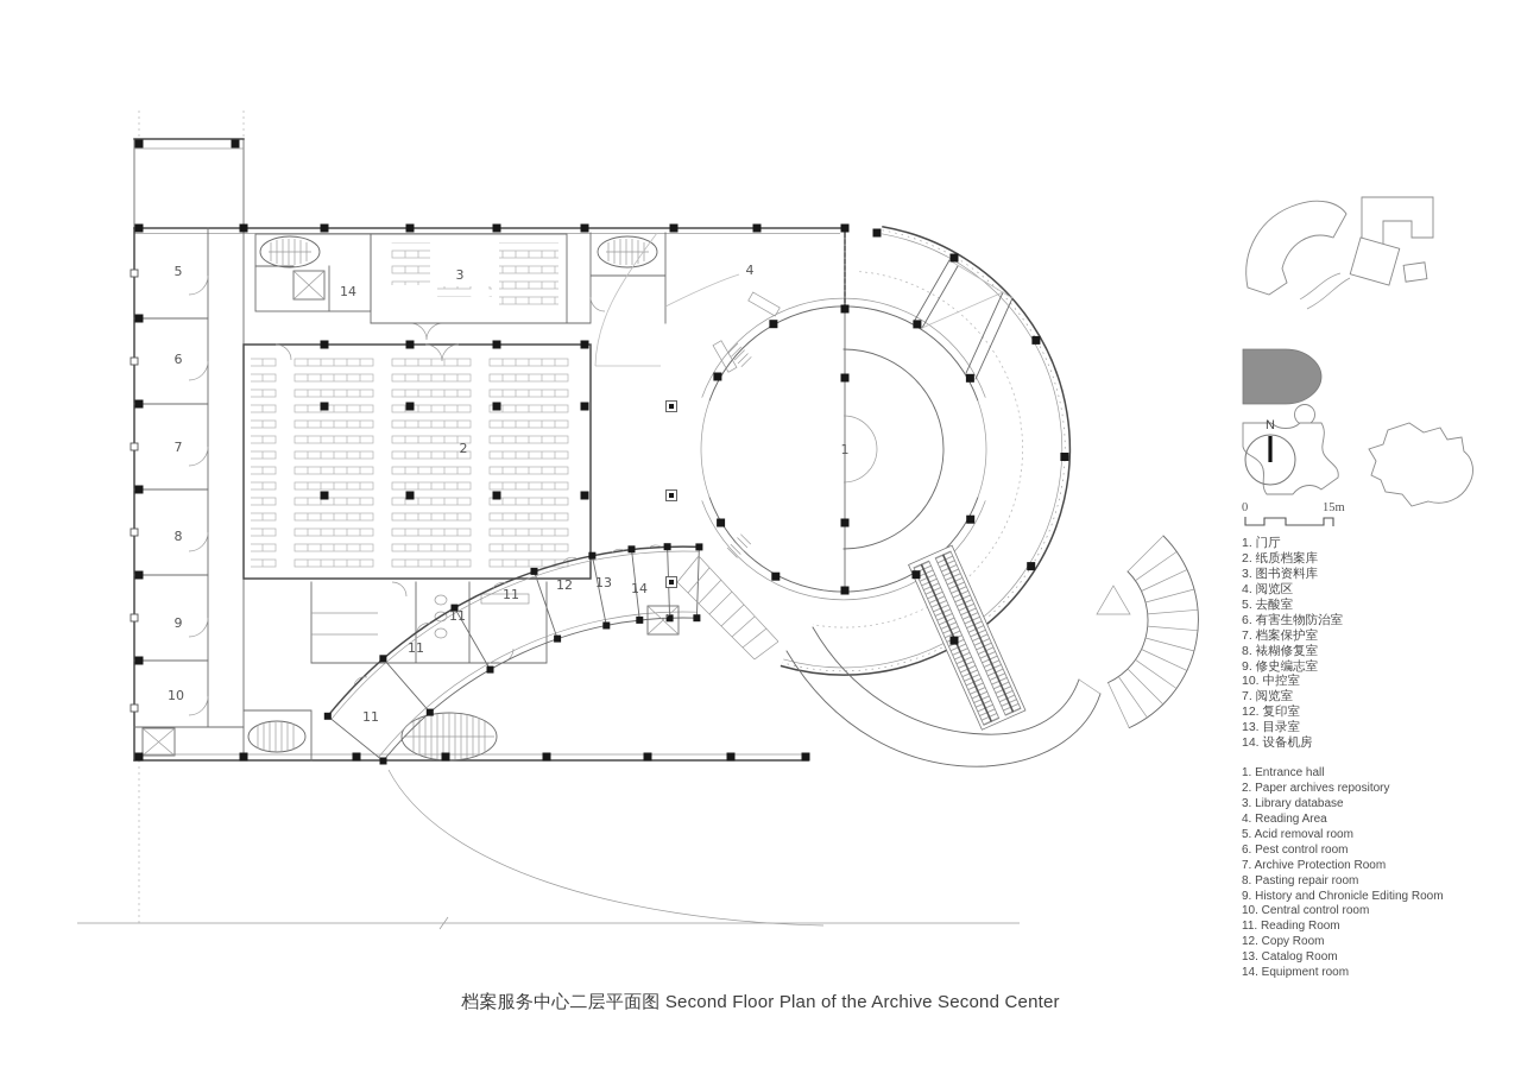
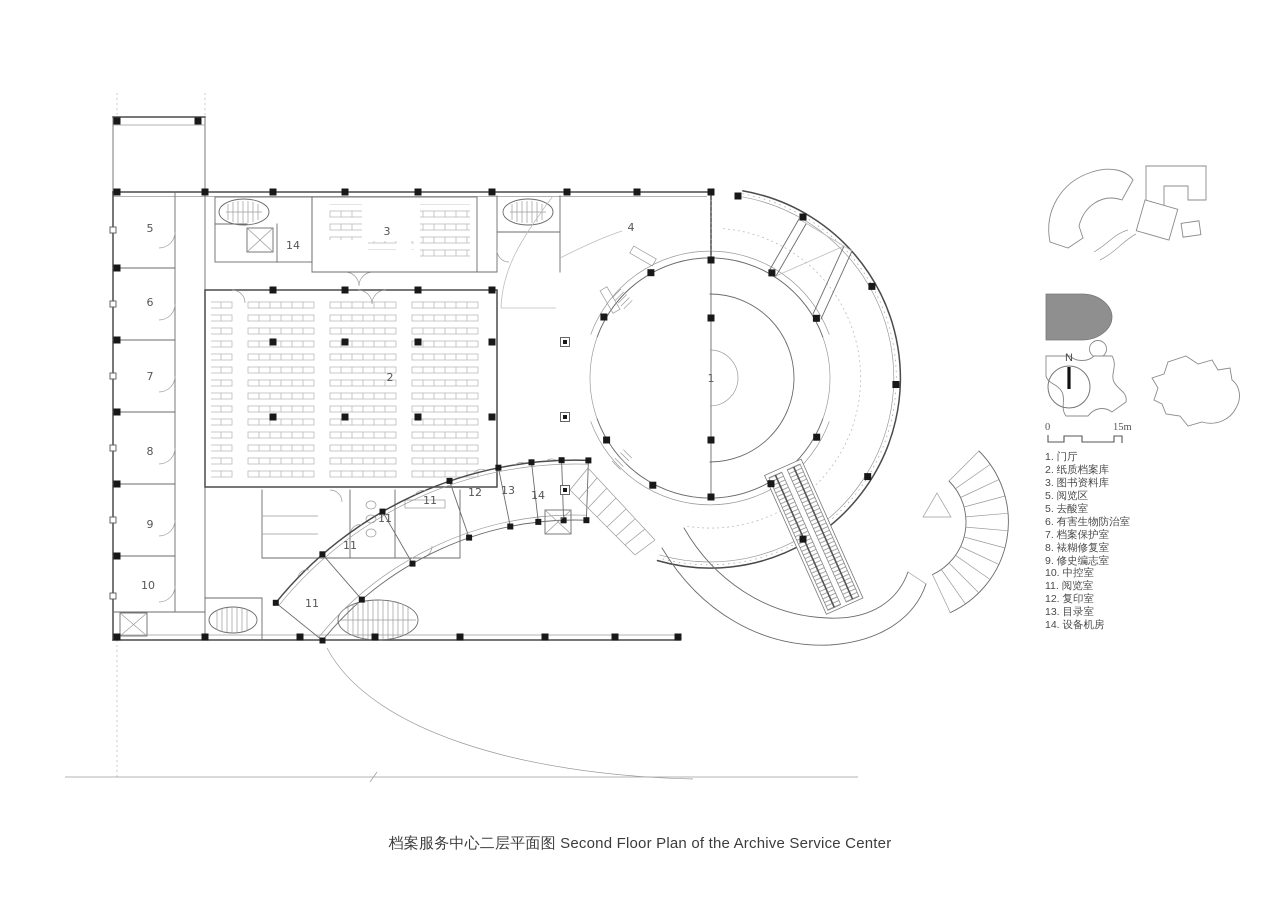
  1
  2
  3
  4
  5
  6
  7
  8
  9
  10
  11
  11
  11
  11
  12
  13
  14
  14
  N
  0
  15m
  1. 门厅
  2. 纸质档案库
  3. 图书资料库
- 4. 阅览区
+ 5. 阅览区
  5. 去酸室
  6. 有害生物防治室
  7. 档案保护室
  8. 裱糊修复室
  9. 修史编志室
  10. 中控室
- 7. 阅览室
+ 11. 阅览室
  12. 复印室
  13. 目录室
  14. 设备机房
- 1. Entrance hall
- 2. Paper archives repository
- 3. Library database
- 4. Reading Area
- 5. Acid removal room
- 6. Pest control room
- 7. Archive Protection Room
- 8. Pasting repair room
- 9. History and Chronicle Editing Room
- 10. Central control room
- 11. Reading Room
- 12. Copy Room
- 13. Catalog Room
- 14. Equipment room
- 档案服务中心二层平面图 Second Floor Plan of the Archive Second Center
+ 档案服务中心二层平面图 Second Floor Plan of the Archive Service Center
